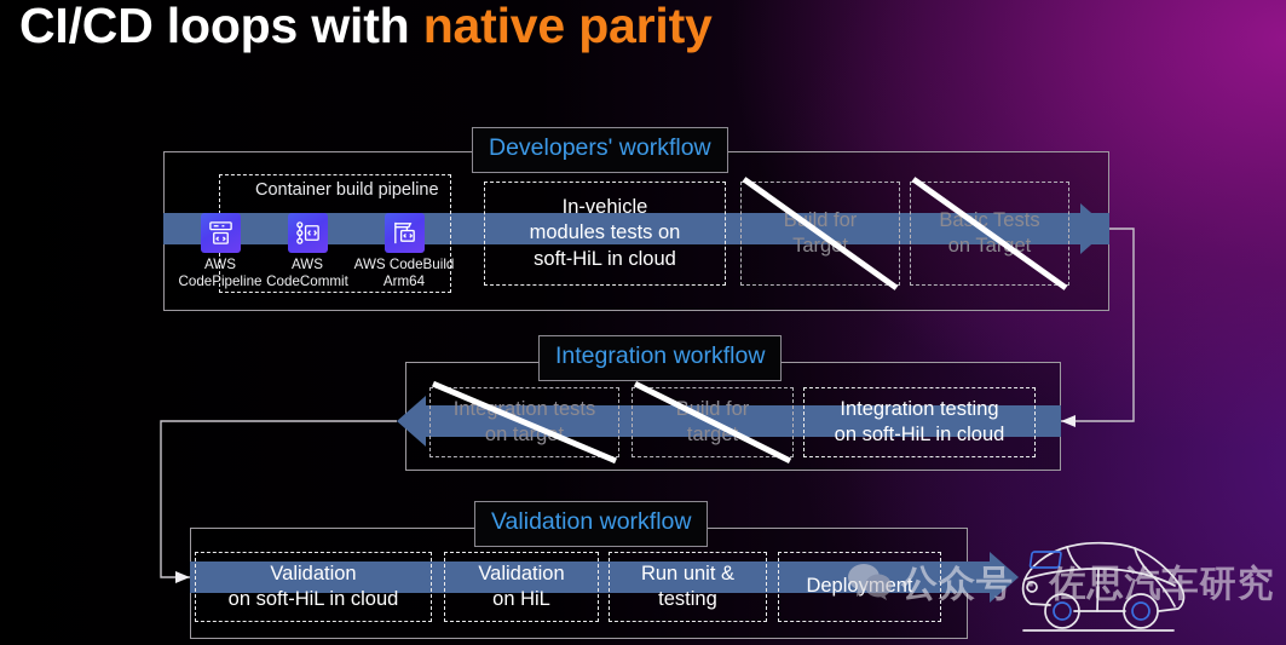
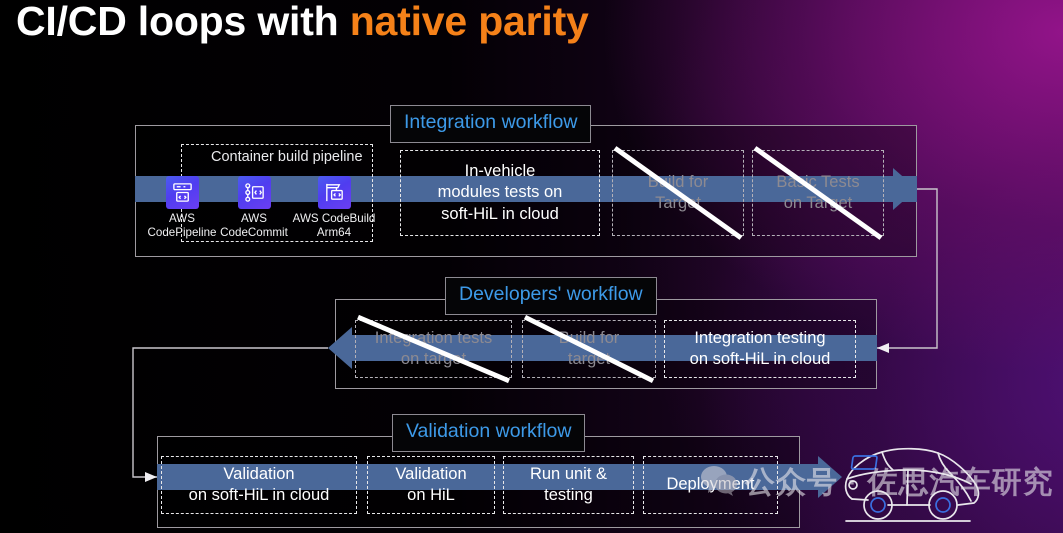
  CI/CD loops with native parity
- Developers' workflow
+ Integration workflow
  Container build pipeline
  AWS
  CodePipeline
  AWS
  CodeCommit
  AWS CodeBuild
  Arm64
  In-vehicle
  modules tests on
  soft-HiL in cloud
  Bild for
  Targt
  Baic Tests
  on Taret
- Integration workflow
+ Developers' workflow
  Interation tests
  on targt
  uild for
  targe
  Integration testing
  on soft-HiL in cloud
  Validation workflow
  Validation
  on soft-HiL in cloud
  Validation
  on HiL
  Run unit &
  testing
  Deployment
  公众号 · 佐思汽车研究
